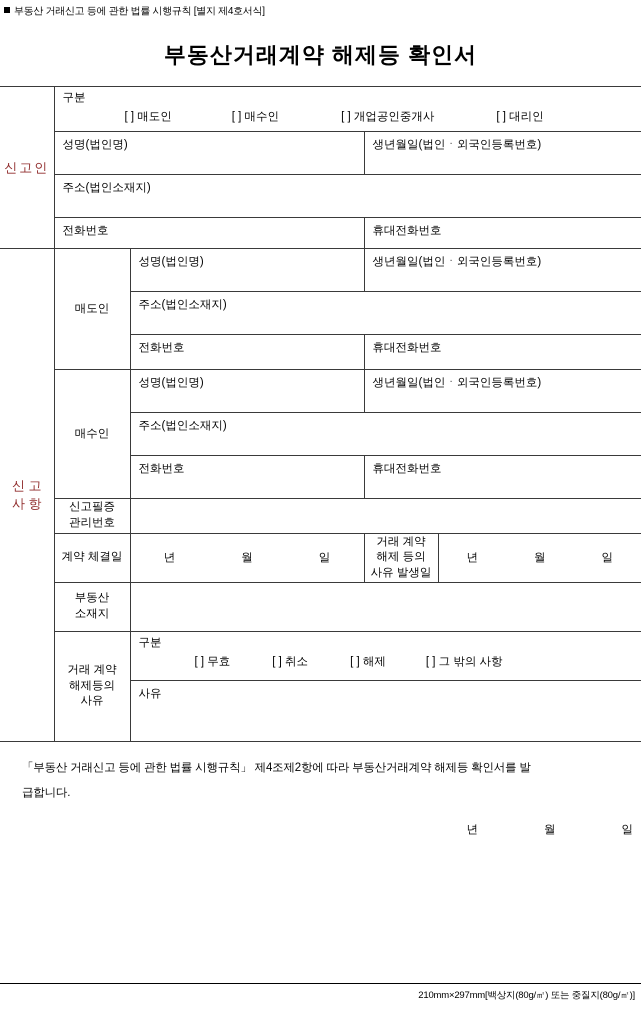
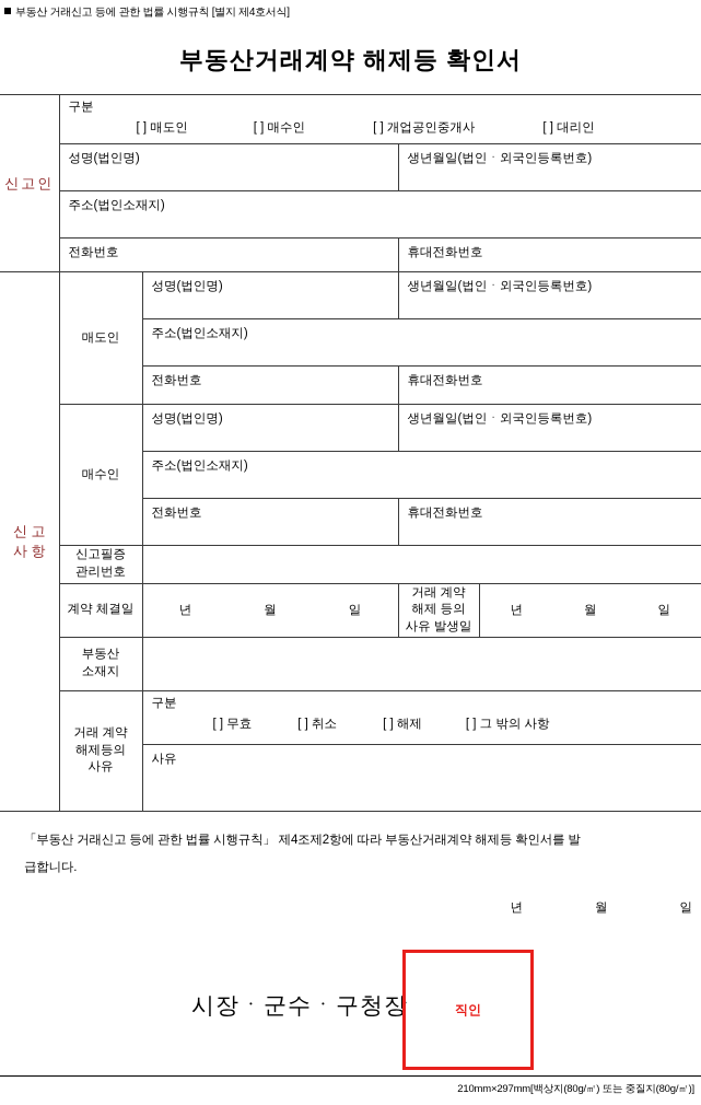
  부동산 거래신고 등에 관한 법률 시행규칙 [별지 제4호서식]
  부동산거래계약 해제등 확인서
  신고인	구분 [ ] 매도인 [ ] 매수인 [ ] 개업공인중개사 [ ] 대리인
  성명(법인명)	생년월일(법인ㆍ외국인등록번호)
  주소(법인소재지)
  전화번호	휴대전화번호
  신 고 사 항	매도인	성명(법인명)	생년월일(법인ㆍ외국인등록번호)
  주소(법인소재지)
  전화번호	휴대전화번호
  매수인	성명(법인명)	생년월일(법인ㆍ외국인등록번호)
  주소(법인소재지)
  전화번호	휴대전화번호
  신고필증 관리번호
  계약 체결일	년 월 일	거래 계약 해제 등의 사유 발생일	년 월 일
  부동산 소재지
  거래 계약 해제등의 사유	구분 [ ] 무효 [ ] 취소 [ ] 해제 [ ] 그 밖의 사항
  사유
  「부동산 거래신고 등에 관한 법률 시행규칙」 제4조제2항에 따라 부동산거래계약 해제등 확인서를 발
  급합니다.
  년
  월
  일
+ 시장ㆍ군수ㆍ구청장
+ 직인
  210mm×297mm[백상지(80g/㎡) 또는 중질지(80g/㎡)]
